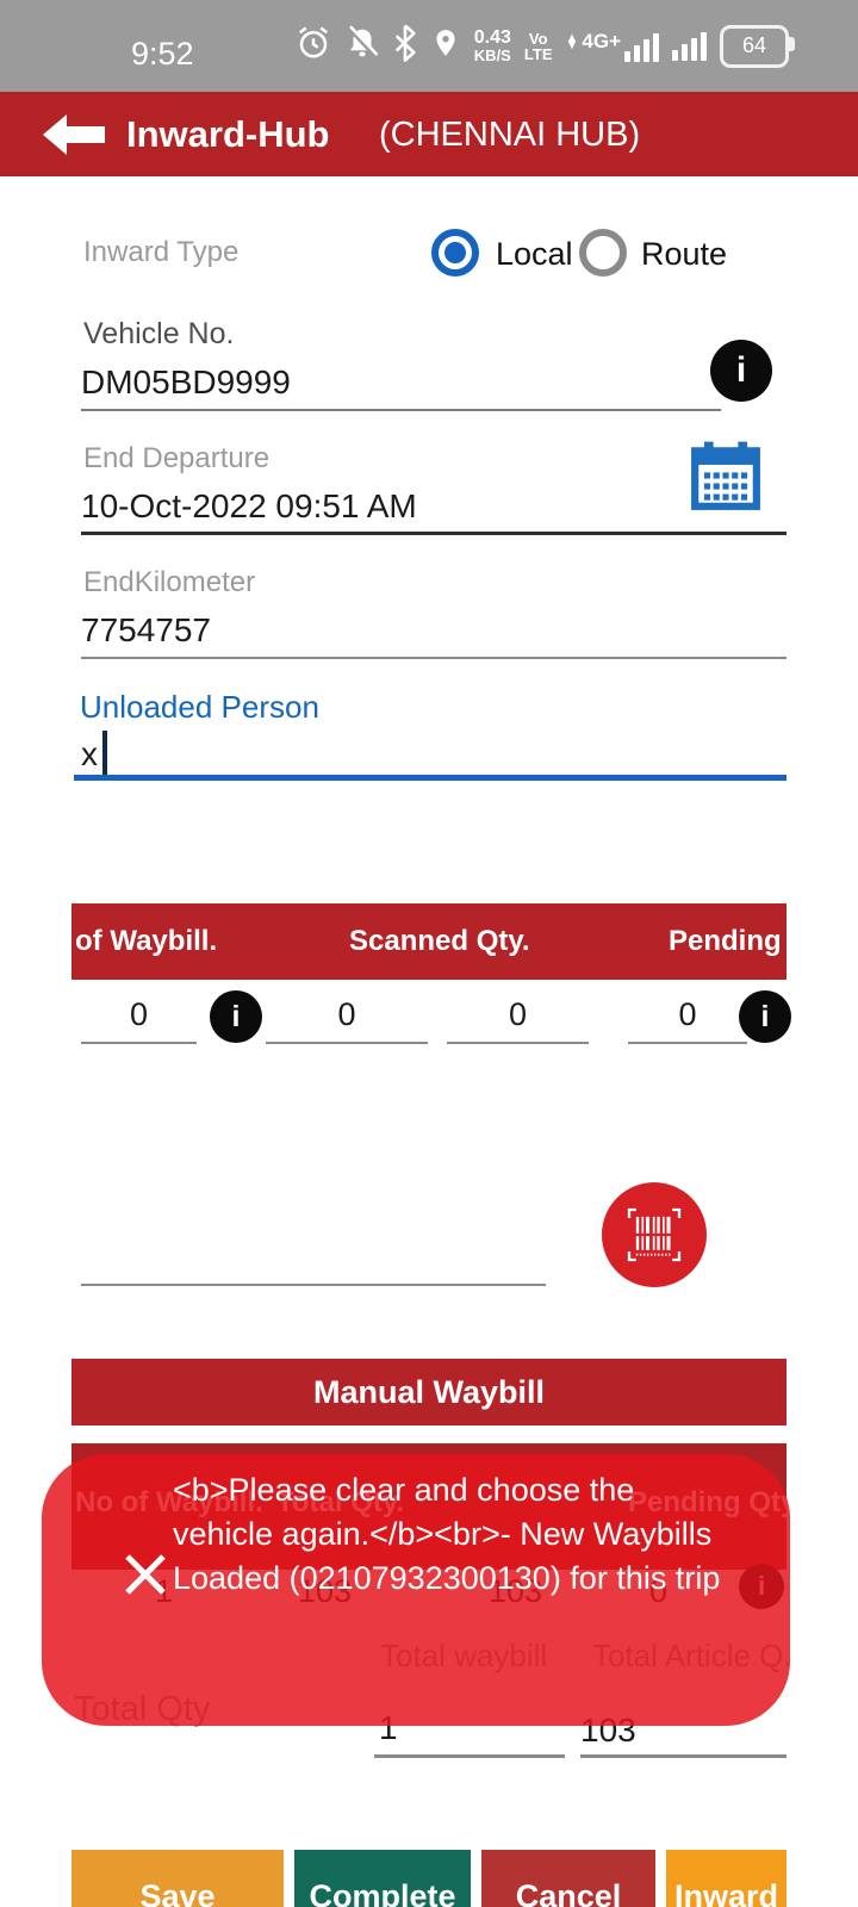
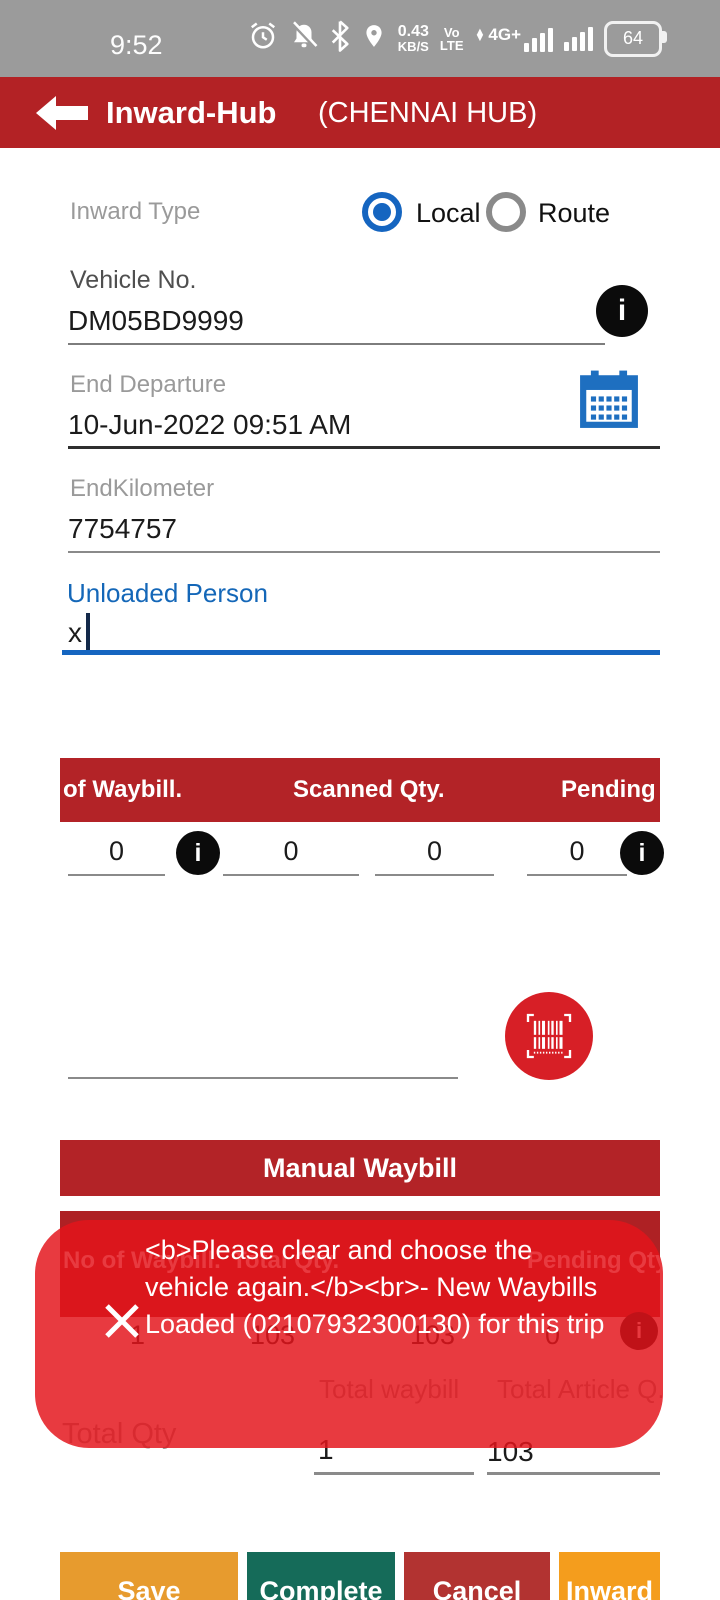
  9:52
  0.43
  KB/S
  Vo
  LTE
  ▲
  ▼
  4G+
  64
  Inward-Hub
  (CHENNAI HUB)
  Inward Type
  Local
  Route
  Vehicle No.
  DM05BD9999
  i
  End Departure
- 10-Oct-2022 09:51 AM
+ 10-Jun-2022 09:51 AM
  EndKilometer
  7754757
  Unloaded Person
  x
  of Waybill.
  Scanned Qty.
  Pending
  0
  i
  0
  0
  0
  i
  Manual Waybill
  No of Waybill.
  Total Qty.
  Pending Qt
  103
  103
  0
  i
  Total Article Q.
  Total Qty
  1
  103
  <b>Please clear and choose the vehicle again.</b><br>- New Waybills Loaded (02107932300130) for this trip
  Save
  Complete
  Cancel
  Inward
